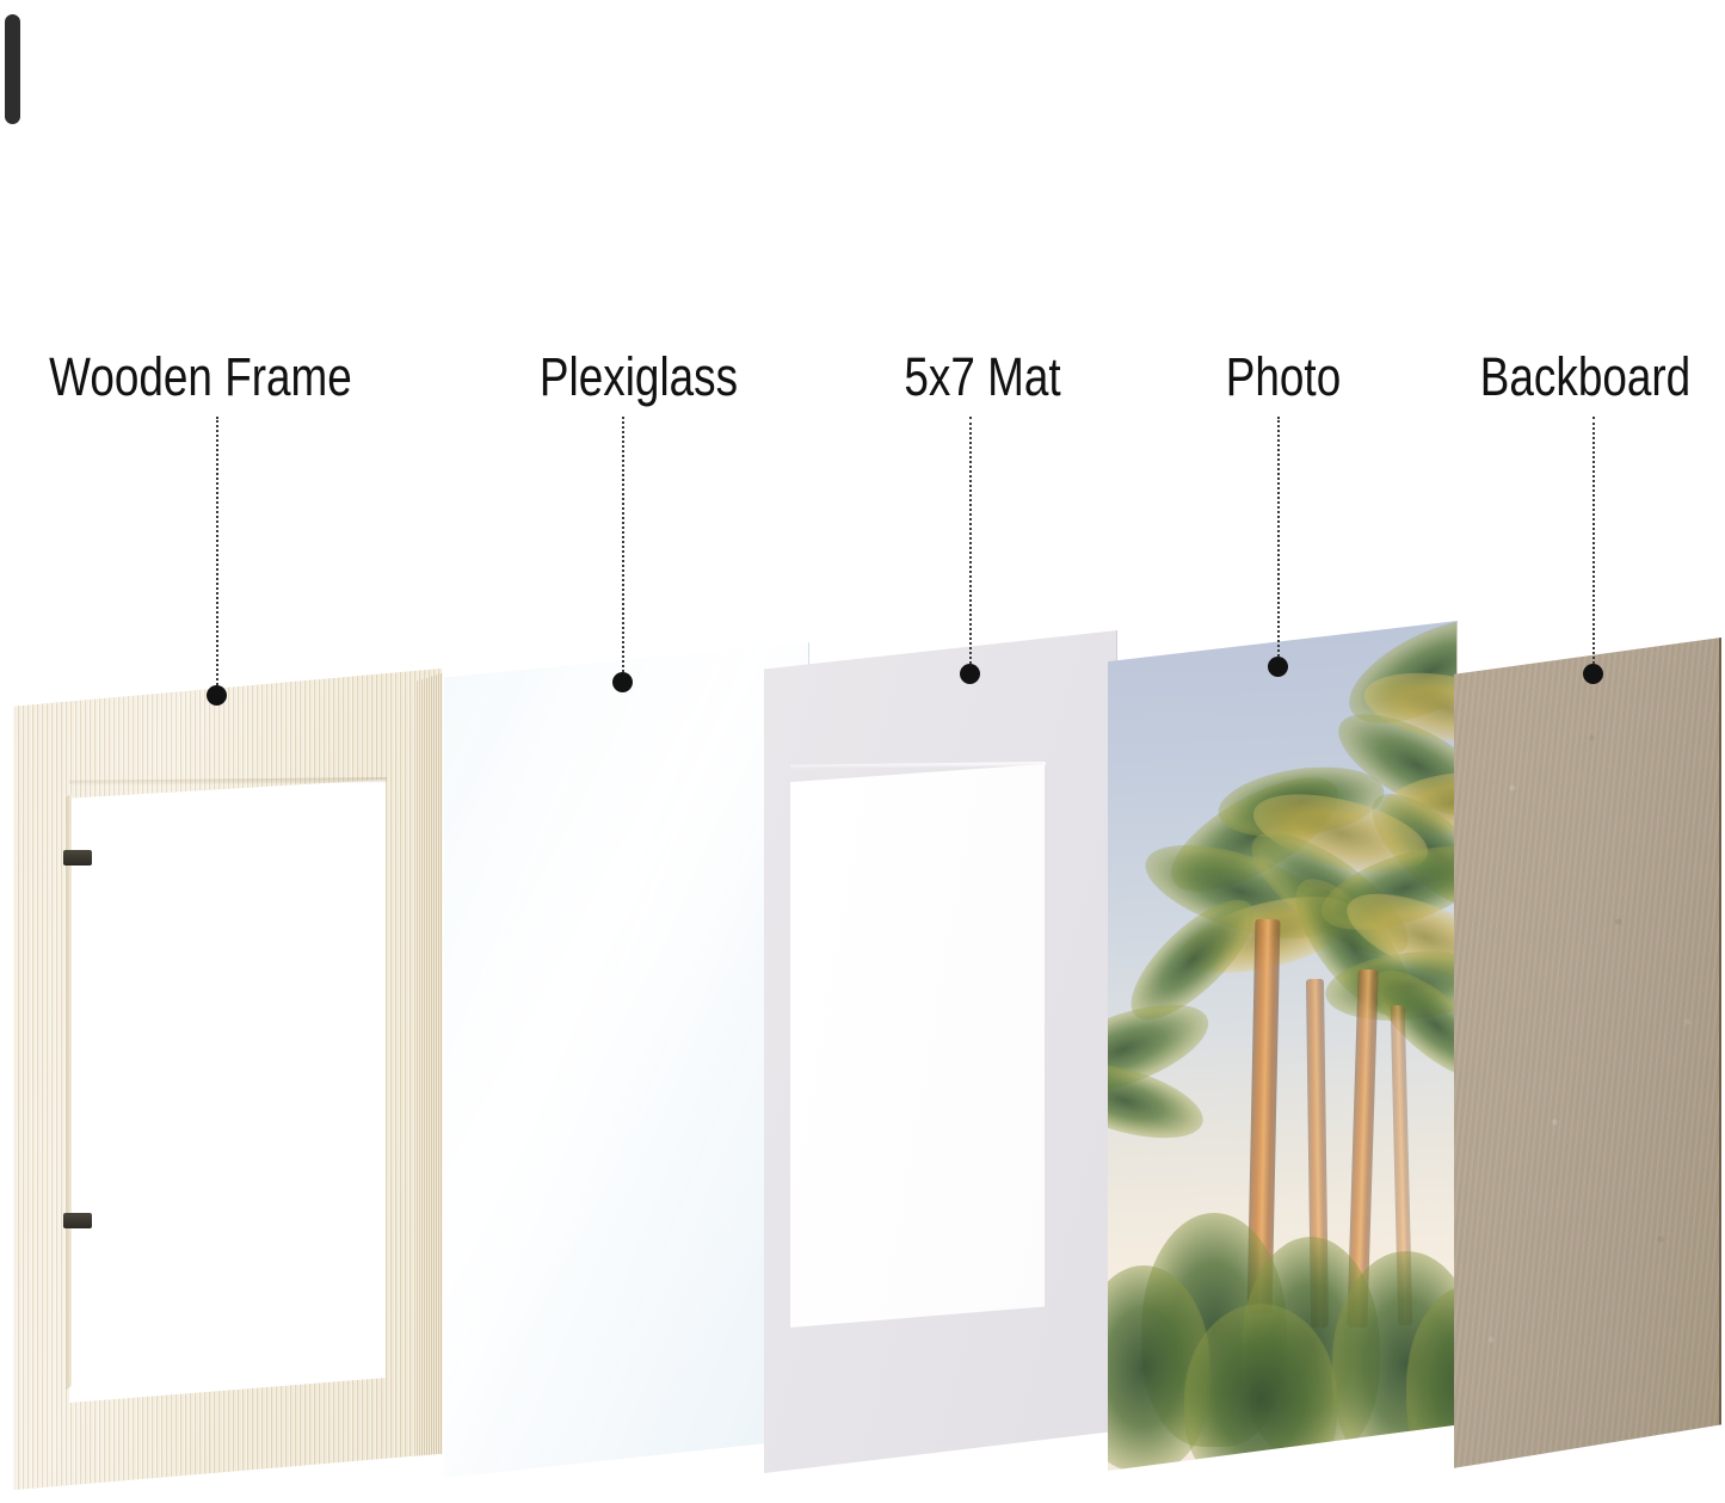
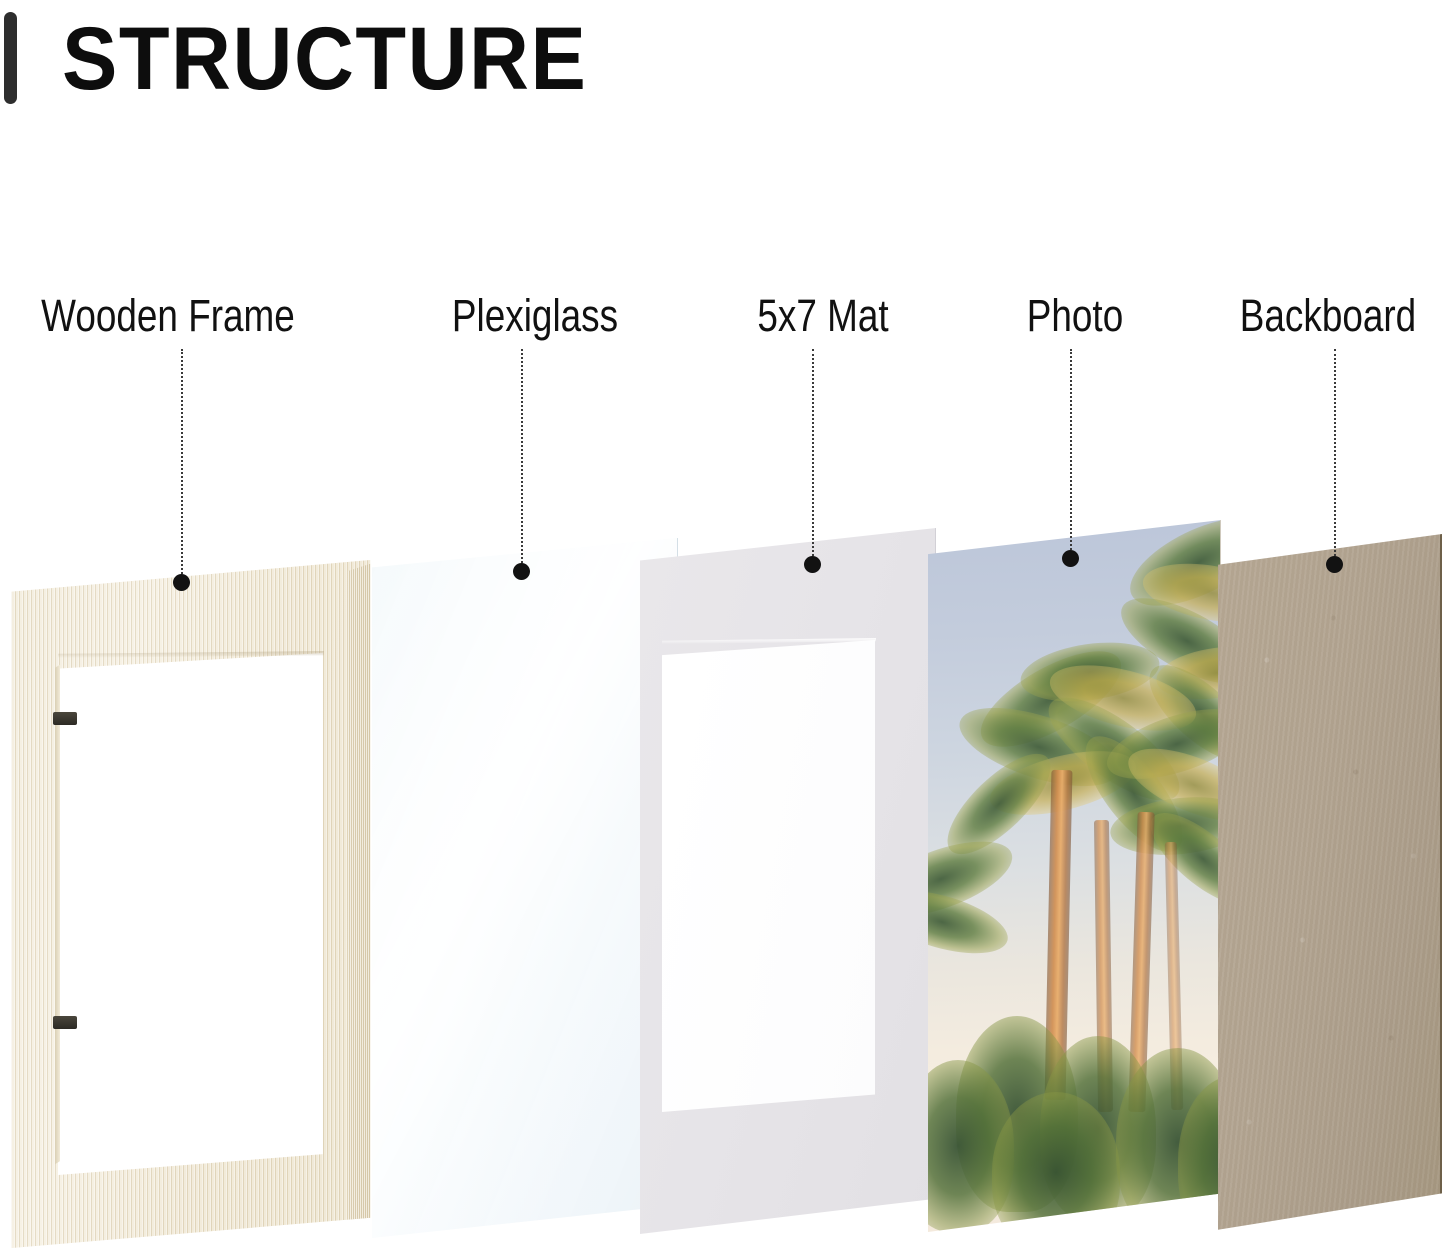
+ STRUCTURE
  Wooden Frame
  Plexiglass
  5x7 Mat
  Photo
  Backboard
